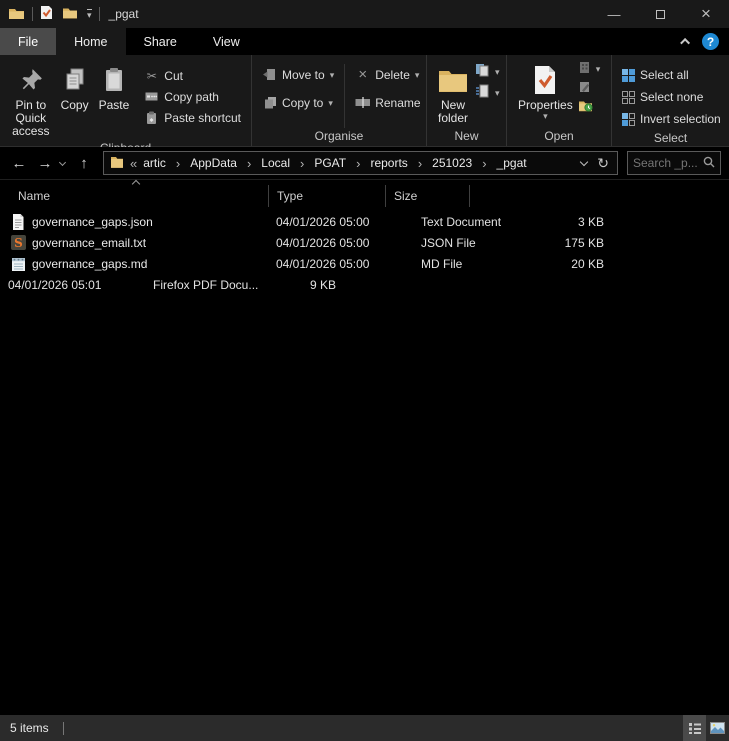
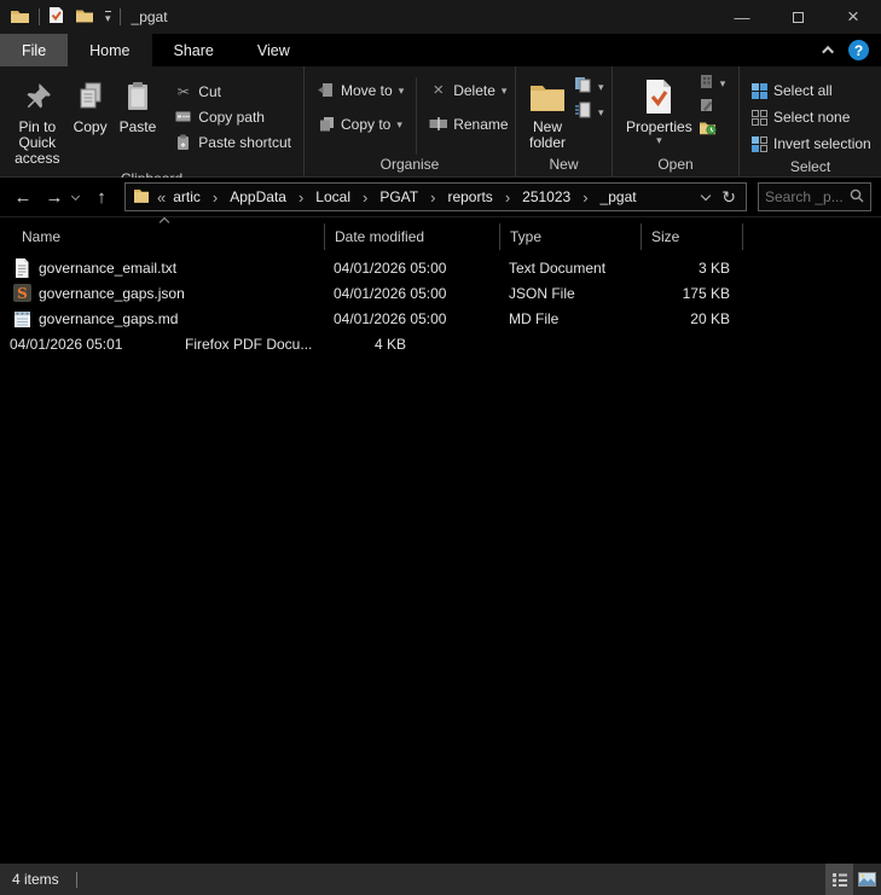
  ▾
  _pgat
  —
  ×
  File
  Home
  Share
  View
  ?
  Pin to Quick
  access
  Copy
  Paste
  ✂
  Cut
  Copy path
  Paste shortcut
  Move to
  ▾
  Copy to
  ▾
  ×
  Delete
  ▾
  Rename
  Organise
  New
  folder
  ▾
  ▾
  New
  Properties
  ▾
  ▾
  Open
  Select all
  Select none
  Invert selection
  Select
  ←
  →
  ↑
  «
  artic
  ›
  AppData
  ›
  Local
  ›
  PGAT
  ›
  reports
  ›
  251023
  ›
  _pgat
  ↻
  Search _p...
  Name
+ Date modified
  Type
  Size
- governance_gaps.json
+ governance_email.txt
  04/01/2026 05:00
  Text Document
  3 KB
  S
- governance_email.txt
+ governance_gaps.json
  04/01/2026 05:00
  JSON File
  175 KB
  governance_gaps.md
  04/01/2026 05:00
  MD File
  20 KB
  04/01/2026 05:01
  Firefox PDF Docu...
- 9 KB
+ 4 KB
- 5 items
+ 4 items
